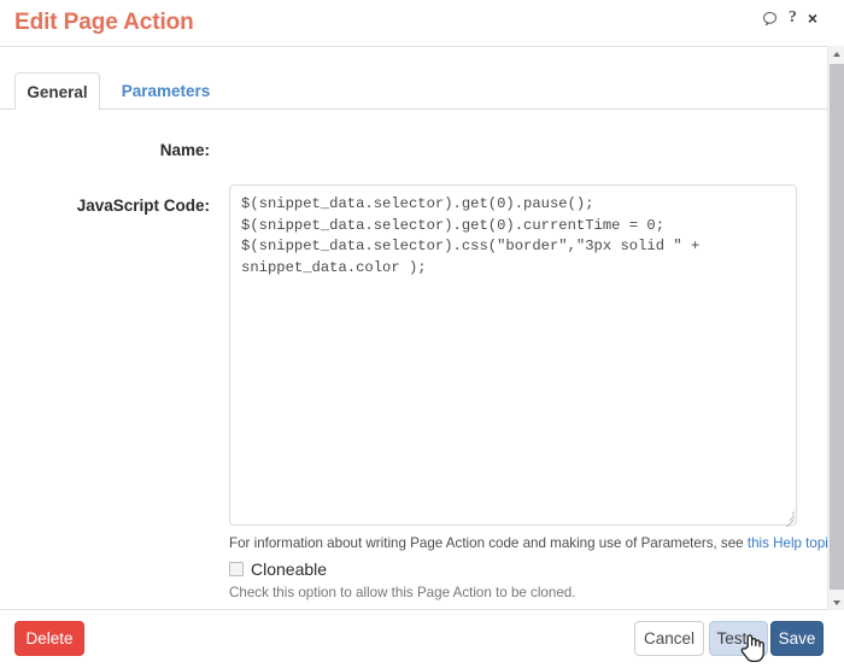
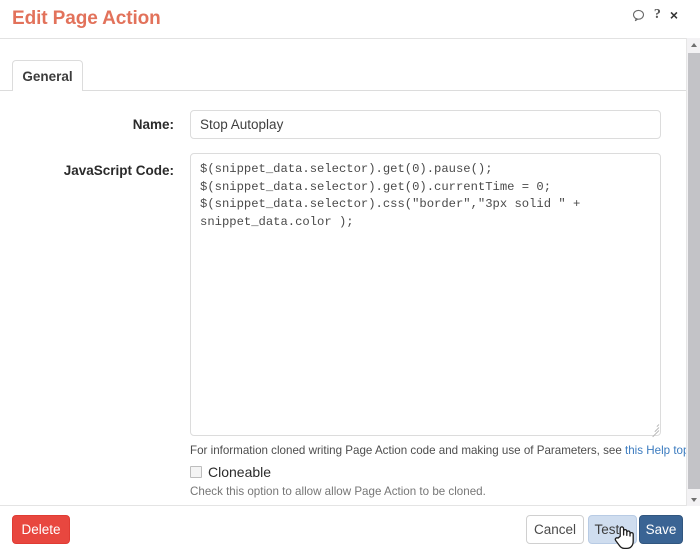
  Edit Page Action
  ?
  ×
  General
- Parameters
  Name:
+ Stop Autoplay
  JavaScript Code:
  $(snippet_data.selector).get(0).pause();
  $(snippet_data.selector).get(0).currentTime = 0;
  $(snippet_data.selector).css("border","3px solid " +
  snippet_data.color );
- For information about writing Page Action code and making use of Parameters, see this Help top
+ For information cloned writing Page Action code and making use of Parameters, see this Help to
  Cloneable
- Check this option to allow this Page Action to be cloned.
+ Check this option to allow allow Page Action to be cloned.
  Delete
  Cancel
  Test.
  Save
